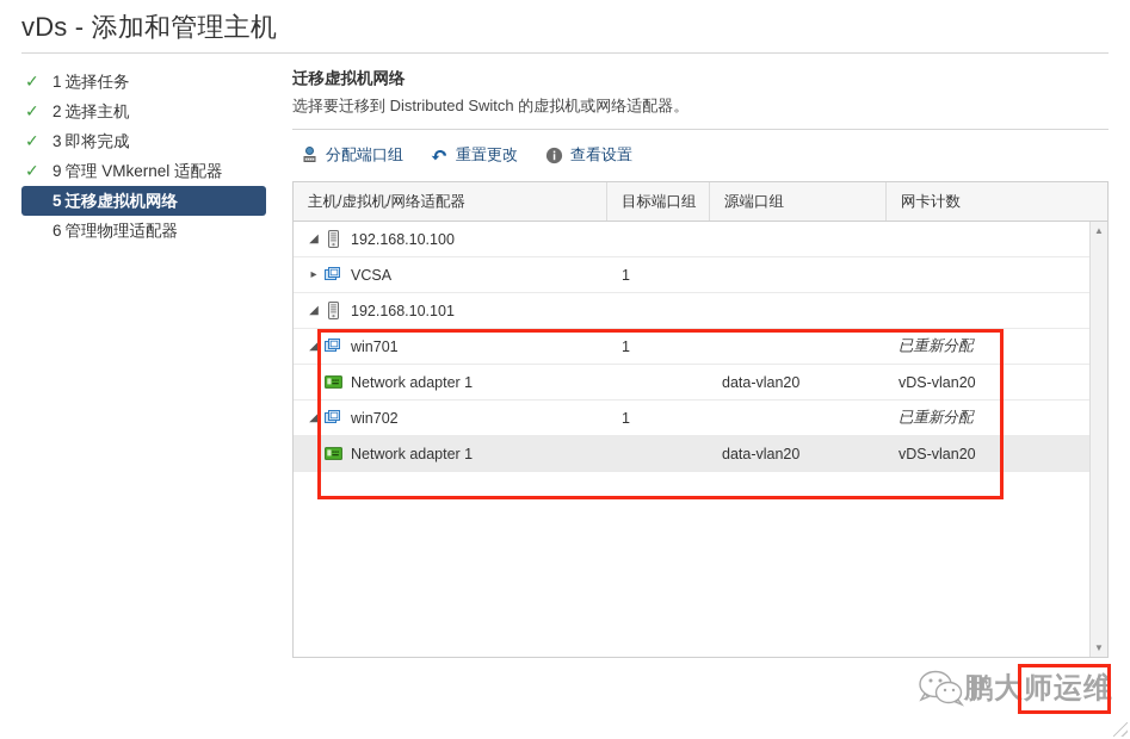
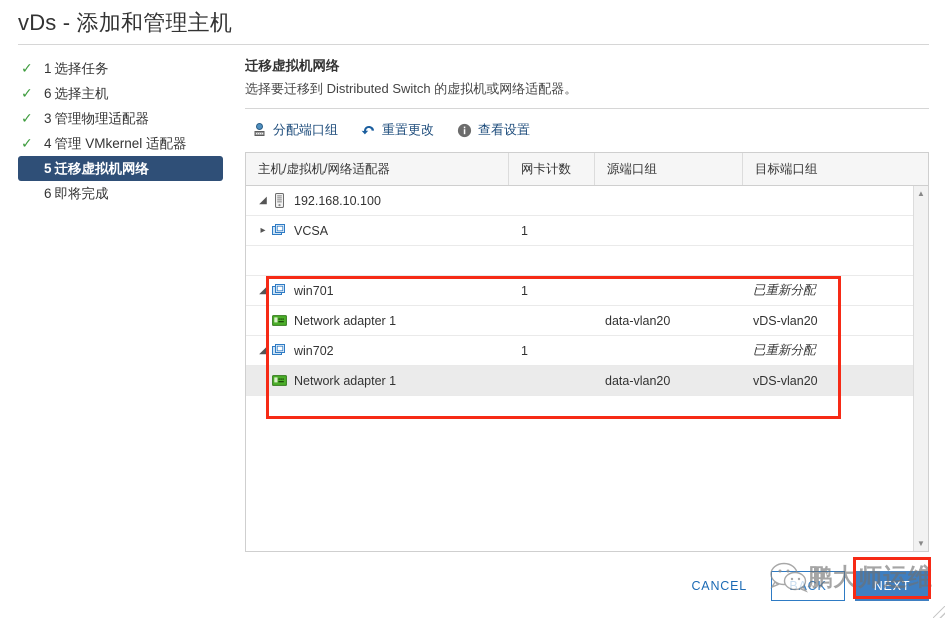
  vDs - 添加和管理主机
  ✓
  1 选择任务
  ✓
- 2 选择主机
+ 6 选择主机
  ✓
- 3 即将完成
+ 3 管理物理适配器
  ✓
- 9 管理 VMkernel 适配器
+ 4 管理 VMkernel 适配器
  5 迁移虚拟机网络
- 6 管理物理适配器
+ 6 即将完成
  迁移虚拟机网络
  选择要迁移到 Distributed Switch 的虚拟机或网络适配器。
  分配端口组
  重置更改
  查看设置
  主机/虚拟机/网络适配器
- 目标端口组
+ 网卡计数
  源端口组
- 网卡计数
+ 目标端口组
  192.168.10.100
  VCSA
  1
- 192.168.10.101
  win701
  1
  已重新分配
  Network adapter 1
  data-vlan20
  vDS-vlan20
  win702
  1
  已重新分配
  Network adapter 1
  data-vlan20
  vDS-vlan20
  ▲
  ▼
+ CANCEL
+ BACK
+ NEXT
  鹏大师运维
